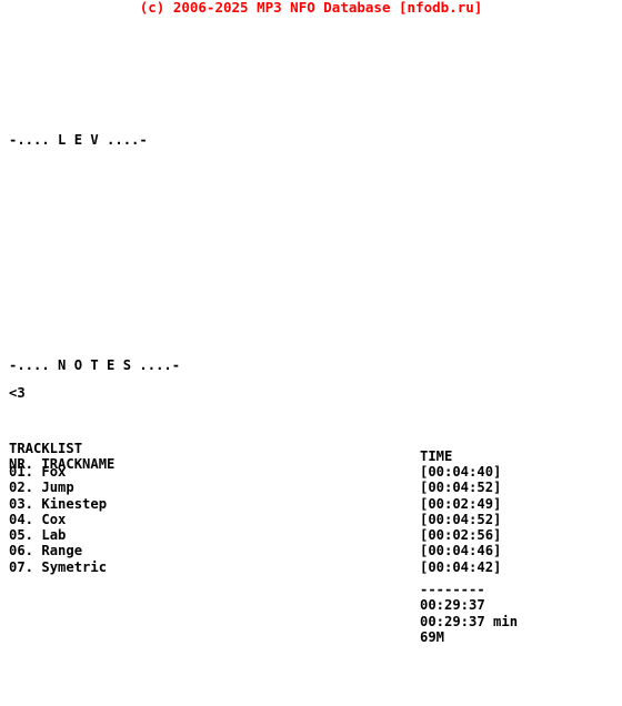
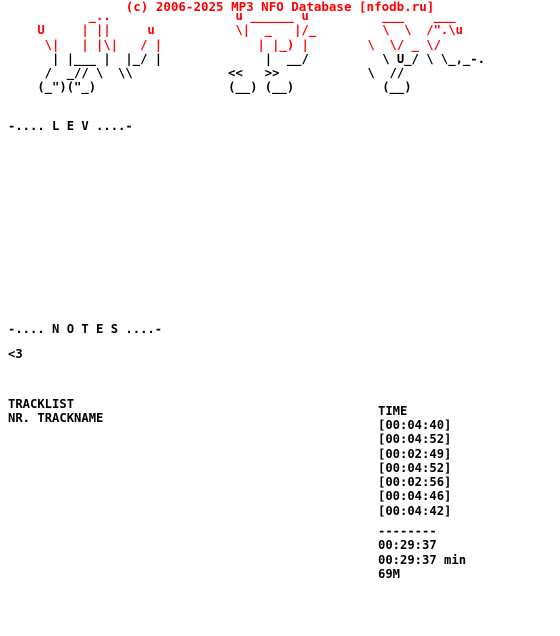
  (c) 2006-2025 MP3 NFO Database [nfodb.ru]
+ _.. u ______ u ___ ___
+ U | || u \| _ |/_ \ \ /".\u
+ \| | |\| / | | |_) | \ \/ _ \/ | |___ | |_/ | | __/ \ U_/ \ \_,_-.
+ / _// \ \\ << >> \ //
+ (_")("_) (__) (__) (__)
  -.... L E V ....-
  -.... N O T E S ....-
  <3
  TRACKLIST NR. TRACKNAME
  TIME
- 01. Fox
- 02. Jump
- 03. Kinestep
- 04. Cox
- 05. Lab
- 06. Range
- 07. Symetric
  [00:04:40]
  [00:04:52]
  [00:02:49]
  [00:04:52]
  [00:02:56]
  [00:04:46]
  [00:04:42]
  --------
  00:29:37
  00:29:37 min
  69M
